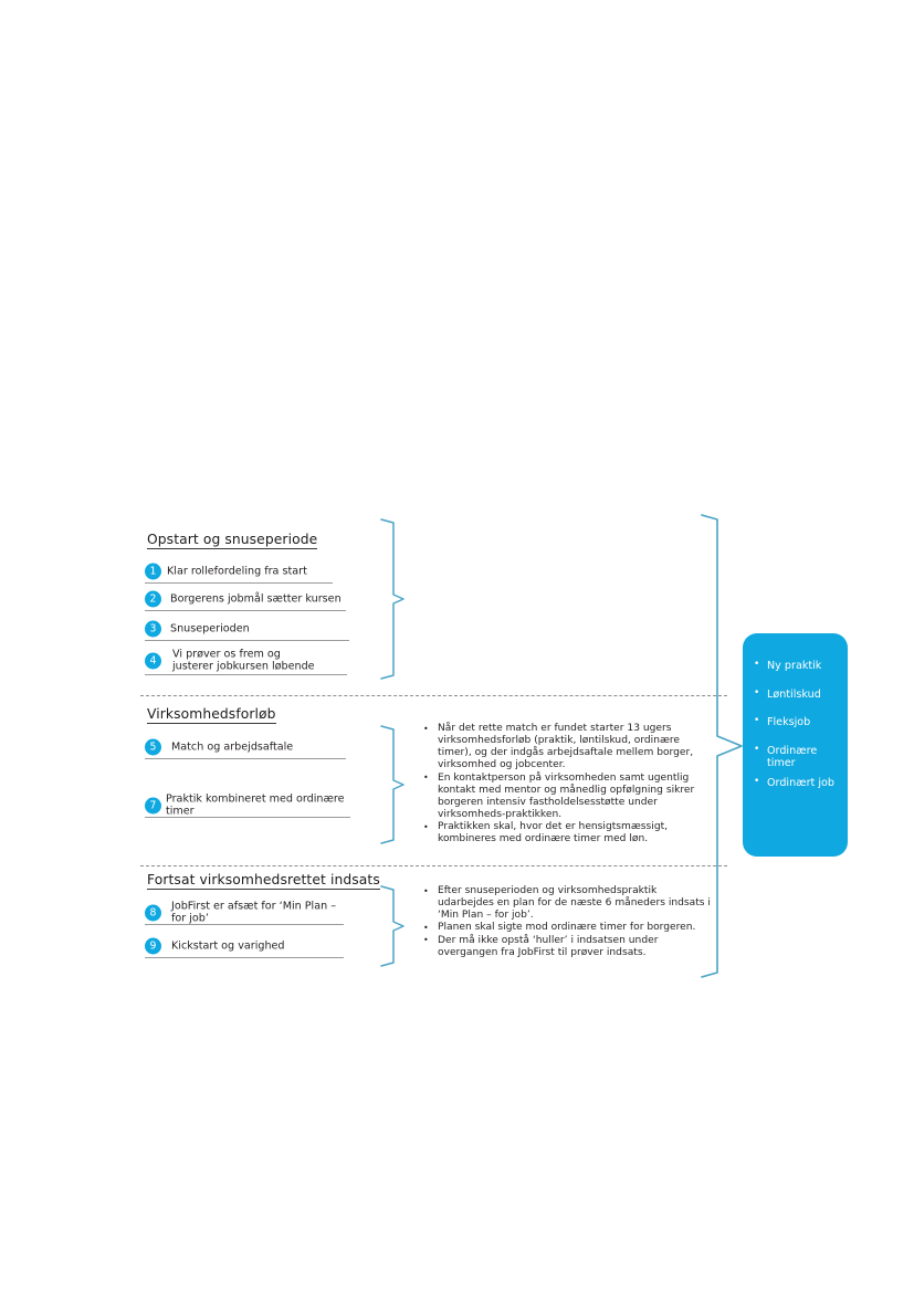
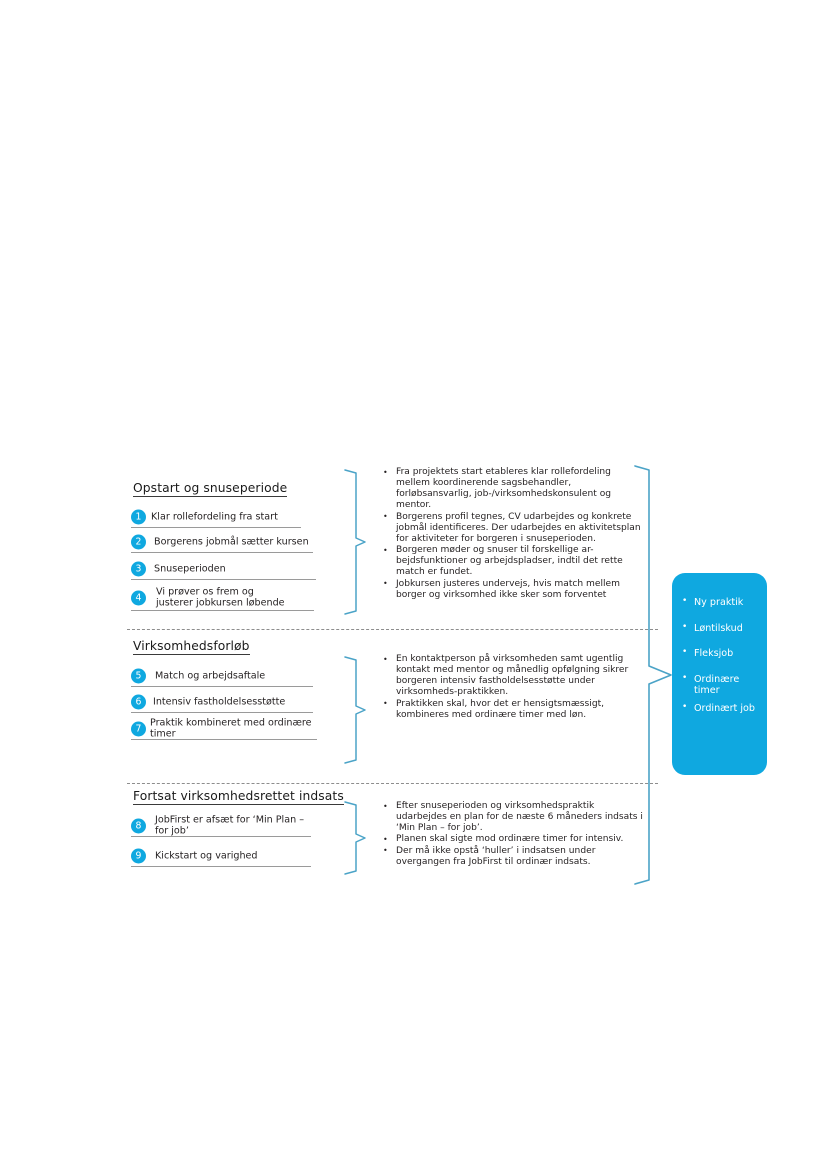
  Opstart og snuseperiode
  1
  Klar rollefordeling fra start
  2
  Borgerens jobmål sætter kursen
  3
  Snuseperioden
  4
  Vi prøver os frem og
  justerer jobkursen løbende
+ Fra projektets start etableres klar rollefordeling mellem koordinerende sagsbehandler, forløbsansvarlig, job-/virksomhedskonsulent og mentor.
+ Borgerens profil tegnes, CV udarbejdes og konkrete jobmål identificeres. Der udarbejdes en aktivitetsplan for aktiviteter for borgeren i snuseperioden.
+ Borgeren møder og snuser til forskellige ar-bejdsfunktioner og arbejdspladser, indtil det rette match er fundet.
+ Jobkursen justeres undervejs, hvis match mellem borger og virksomhed ikke sker som forventet
  Virksomhedsforløb
  5
  Match og arbejdsaftale
+ 6
+ Intensiv fastholdelsesstøtte
  7
  Praktik kombineret med ordinære timer
- Når det rette match er fundet starter 13 ugers virksomhedsforløb (praktik, løntilskud, ordinære timer), og der indgås arbejdsaftale mellem borger, virksomhed og jobcenter.
  En kontaktperson på virksomheden samt ugentlig kontakt med mentor og månedlig opfølgning sikrer borgeren intensiv fastholdelsesstøtte under virksomheds-praktikken.
  Praktikken skal, hvor det er hensigtsmæssigt, kombineres med ordinære timer med løn.
  Fortsat virksomhedsrettet indsats
  8
  JobFirst er afsæt for ‘Min Plan – for job’
  9
  Kickstart og varighed
  Efter snuseperioden og virksomhedspraktik udarbejdes en plan for de næste 6 måneders indsats i ‘Min Plan – for job’.
- Planen skal sigte mod ordinære timer for borgeren.
+ Planen skal sigte mod ordinære timer for intensiv.
- Der må ikke opstå ‘huller’ i indsatsen under overgangen fra JobFirst til prøver indsats.
+ Der må ikke opstå ‘huller’ i indsatsen under overgangen fra JobFirst til ordinær indsats.
  Ny praktik
  Løntilskud
  Fleksjob
  Ordinære timer
  Ordinært job
